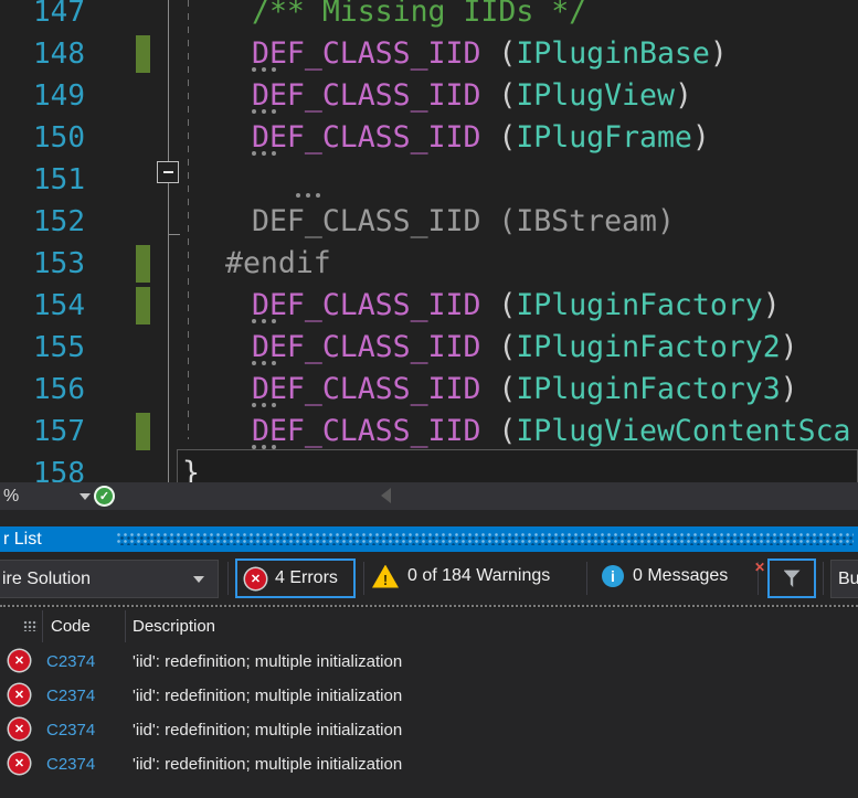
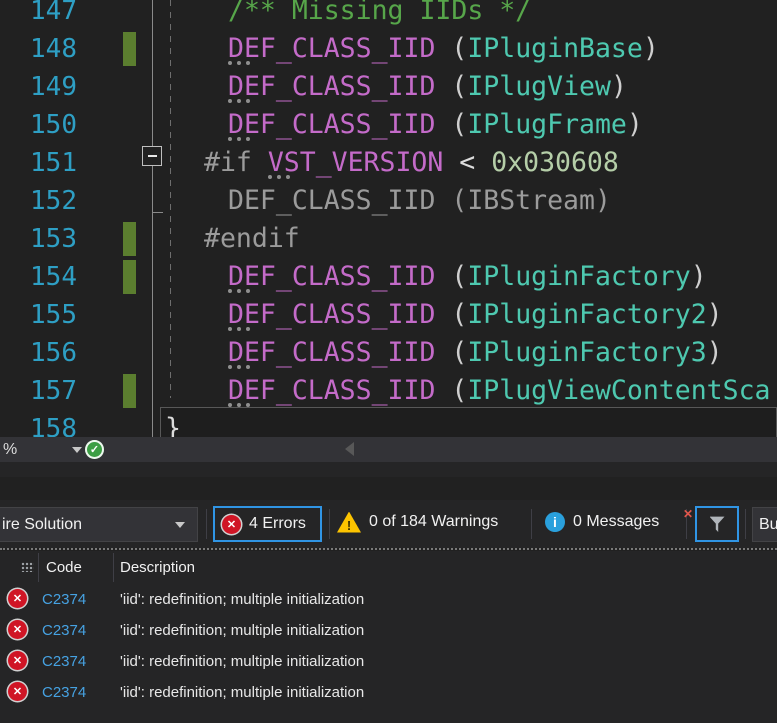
  147
  /** Missing IIDs */
  148
  DEF_CLASS_IID (IPluginBase)
  149
  DEF_CLASS_IID (IPlugView)
  150
  DEF_CLASS_IID (IPlugFrame)
  151
+ #if VST_VERSION < 0x030608
  152
  DEF_CLASS_IID (IBStream)
  153
  #endif
  154
  DEF_CLASS_IID (IPluginFactory)
  155
  DEF_CLASS_IID (IPluginFactory2)
  156
  DEF_CLASS_IID (IPluginFactory3)
  157
  DEF_CLASS_IID (IPlugViewContentSca
  158
  }
  %
- r List
  ire Solution
  4 Errors
  0 of 184 Warnings
  0 Messages
  ✕
  Code
  Description
  C2374
  'iid': redefinition; multiple initialization
  C2374
  'iid': redefinition; multiple initialization
  C2374
  'iid': redefinition; multiple initialization
  C2374
  'iid': redefinition; multiple initialization
